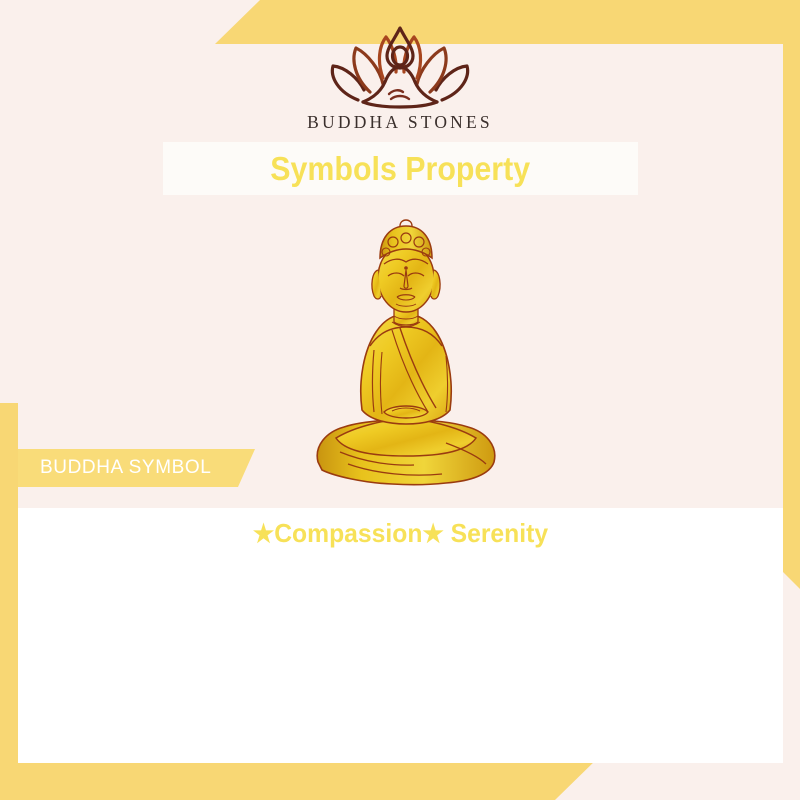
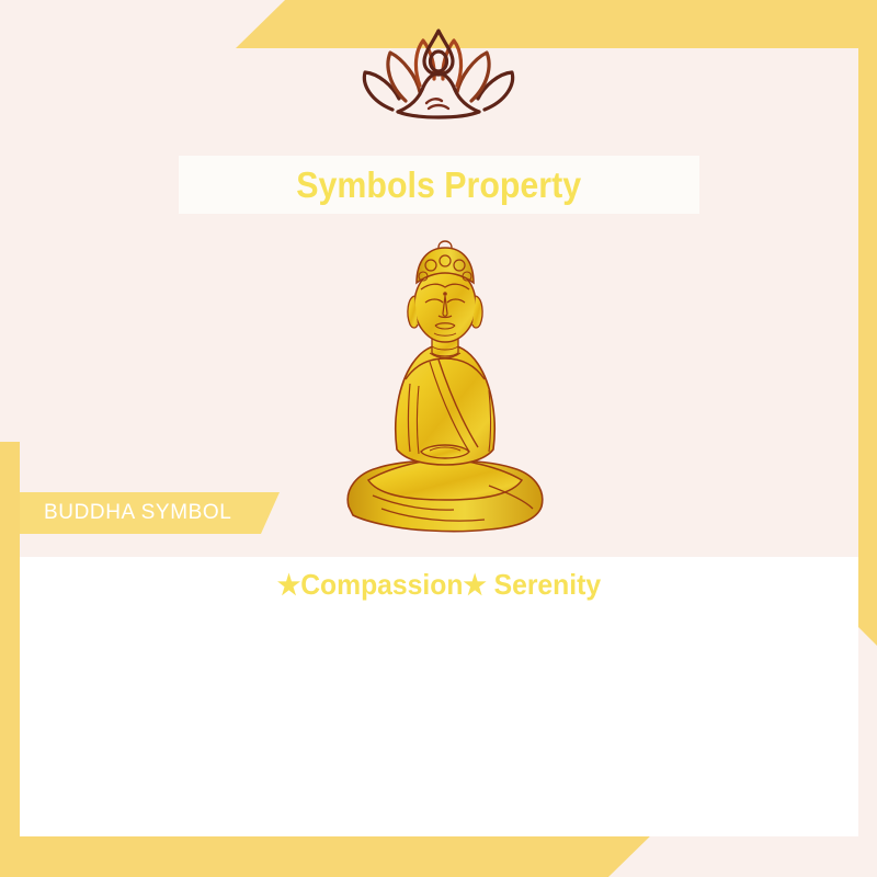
- BUDDHA STONES
  Symbols Property
  BUDDHA SYMBOL
  ★Compassion★ Serenity
